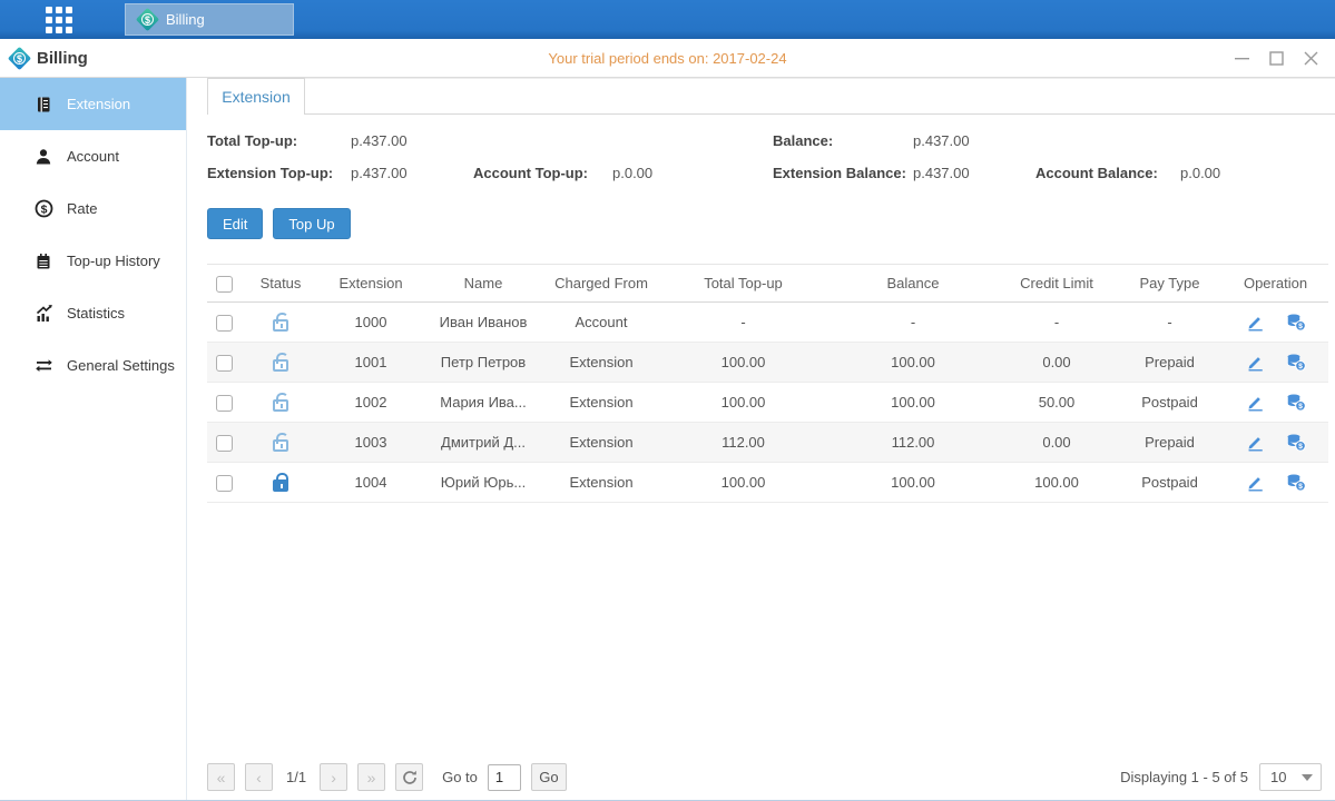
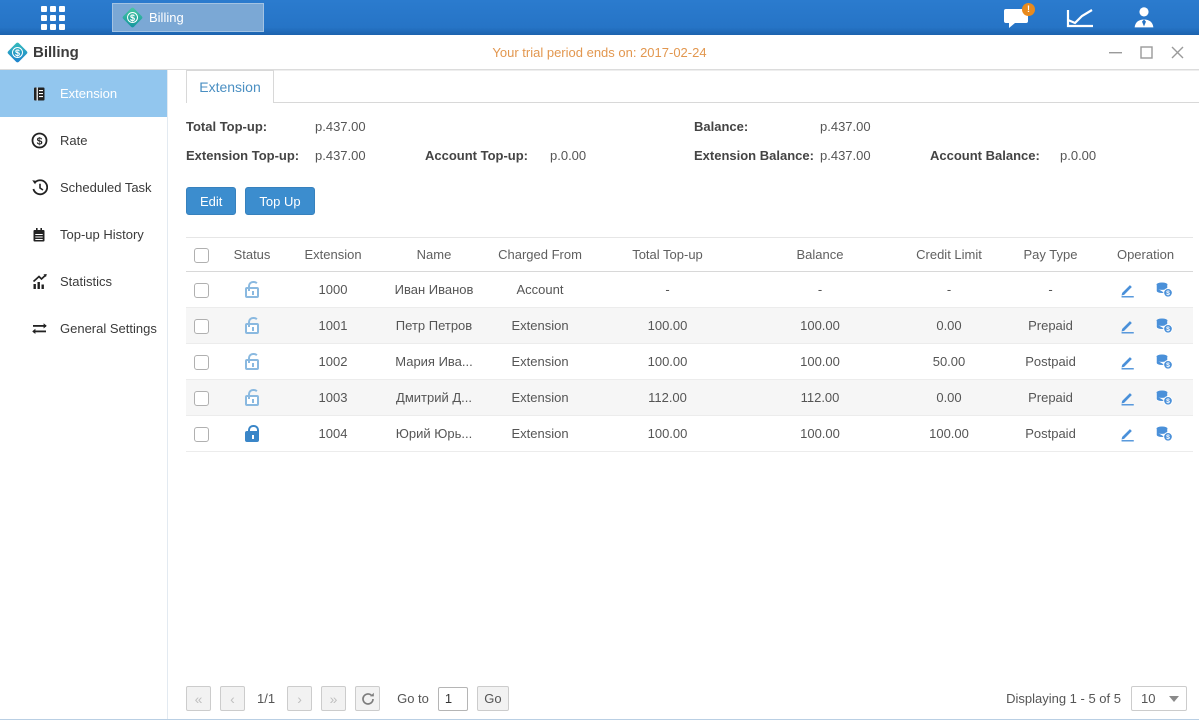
  Billing
+ !
  Billing
  Your trial period ends on: 2017-02-24
  Extension
- Account
  $
  Rate
+ Scheduled Task
  Top-up History
  Statistics
  General Settings
  Extension
  Total Top-up:
  p.437.00
  Balance:
  p.437.00
  Extension Top-up:
  p.437.00
  Account Top-up:
  p.0.00
  Extension Balance:
  p.437.00
  Account Balance:
  p.0.00
  Edit
  Top Up
  	Status	Extension	Name	Charged From	Total Top-up	Balance	Credit Limit	Pay Type	Operation
  		1000	Иван Иванов	Account	-	-	-	-
  		1001	Петр Петров	Extension	100.00	100.00	0.00	Prepaid
  		1002	Мария Ива...	Extension	100.00	100.00	50.00	Postpaid
  		1003	Дмитрий Д...	Extension	112.00	112.00	0.00	Prepaid
  		1004	Юрий Юрь...	Extension	100.00	100.00	100.00	Postpaid
  «
  ‹
  1/1
  ›
  »
  Go to
  1
  Go
  Displaying 1 - 5 of 5
  10
